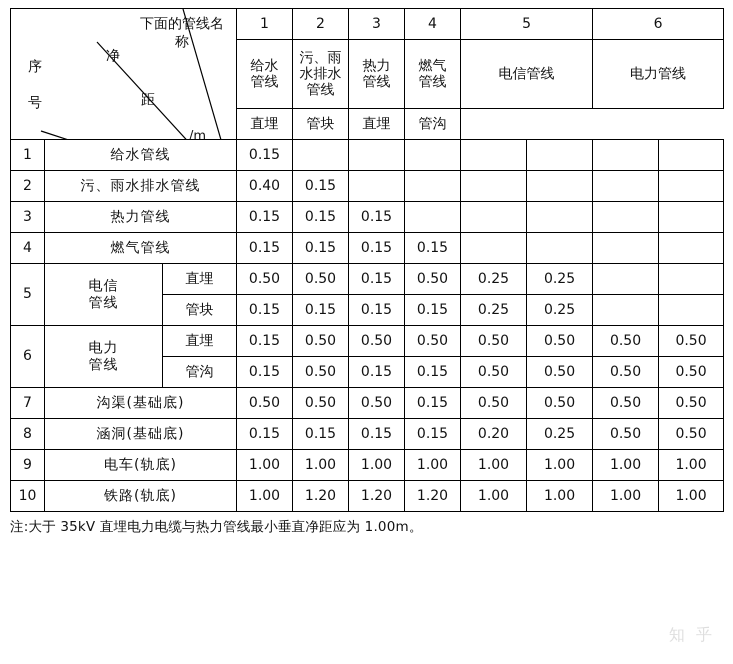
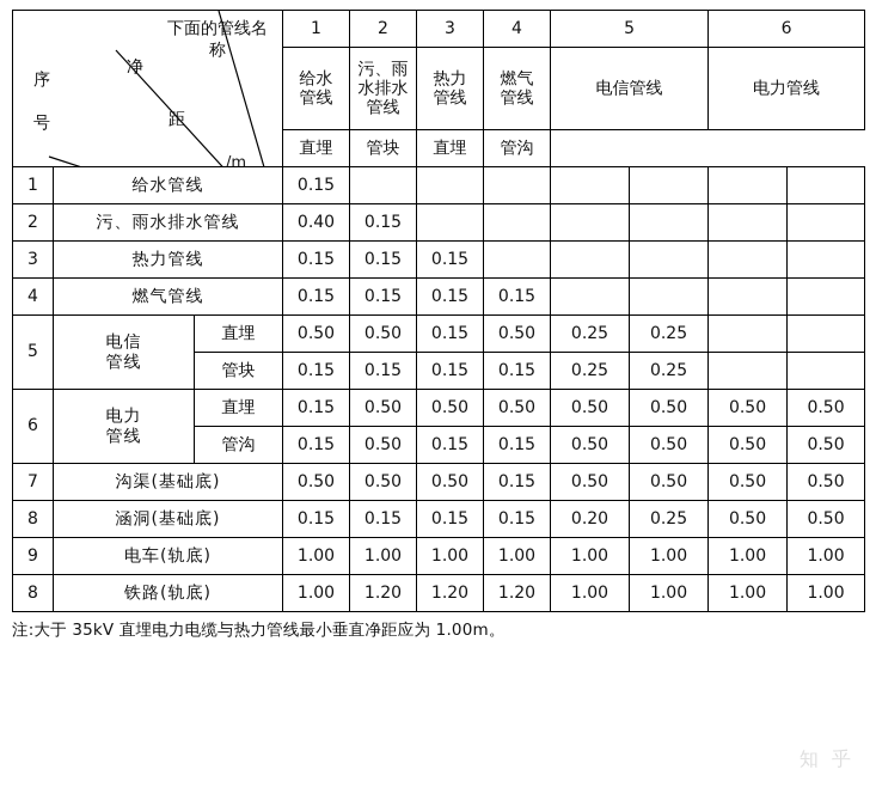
  下面的管线名称 净 距 /m 序 号	1	2	3	4	5	6
  给水管线	污、雨水排水管线	热力管线	燃气管线	电信管线	电力管线
  	直埋	管块	直埋	管沟
  1	给水管线	0.15
  2	污、雨水排水管线	0.40	0.15
  3	热力管线	0.15	0.15	0.15
  4	燃气管线	0.15	0.15	0.15	0.15
  5	电信管线	直埋	0.50	0.50	0.15	0.50	0.25	0.25
  管块	0.15	0.15	0.15	0.15	0.25	0.25
  6	电力管线	直埋	0.15	0.50	0.50	0.50	0.50	0.50	0.50	0.50
  管沟	0.15	0.50	0.15	0.15	0.50	0.50	0.50	0.50
  7	沟渠(基础底)	0.50	0.50	0.50	0.15	0.50	0.50	0.50	0.50
  8	涵洞(基础底)	0.15	0.15	0.15	0.15	0.20	0.25	0.50	0.50
  9	电车(轨底)	1.00	1.00	1.00	1.00	1.00	1.00	1.00	1.00
- 10	铁路(轨底)	1.00	1.20	1.20	1.20	1.00	1.00	1.00	1.00
+ 8	铁路(轨底)	1.00	1.20	1.20	1.20	1.00	1.00	1.00	1.00
  注:大于 35kV 直埋电力电缆与热力管线最小垂直净距应为 1.00m。
  知 乎
